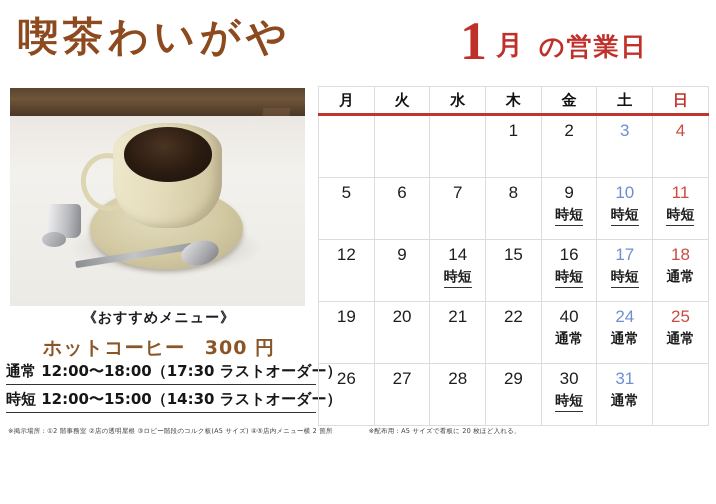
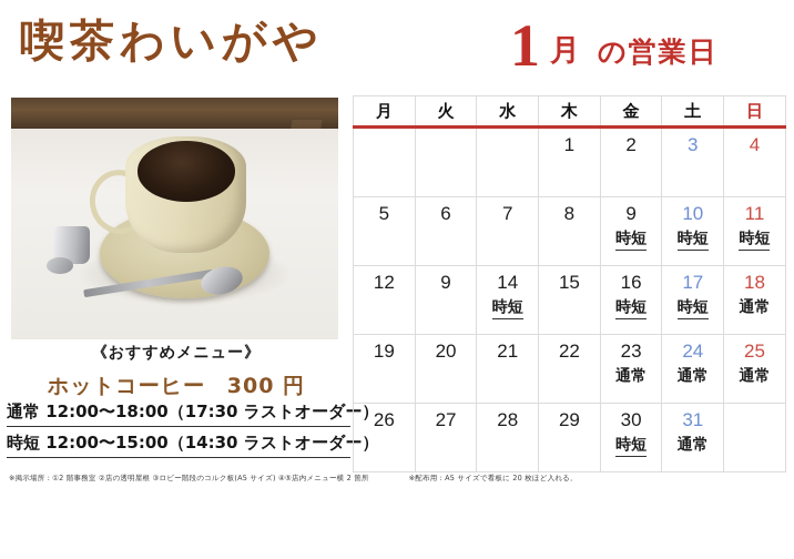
  喫茶わいがや
  1
  月
  の営業日
  《おすすめメニュー》
  ホットコーヒー 300 円
  通常 12:00〜18:00（17:30 ラストオーダ
  時短 12:00〜15:00（14:30 ラストオーダ
  月	火	水	木	金	土	日
  			1	2	3	4
  5	6	7	8	9時短	10時短	11時短
  12	9	14時短	15	16時短	17時短	18通常
- 19	20	21	22	40通常	24通常	25通常
+ 19	20	21	22	23通常	24通常	25通常
  26	27	28	29	30時短	31通常
  ※掲示場所：①2 階事務室 ②店の透明屋根 ③ロビー階段のコルク板(A5 サイズ) ④⑤店内メニュー横 2 箇所
  ※配布用：A5 サイズで看板に 20 枚ほど入れる。
